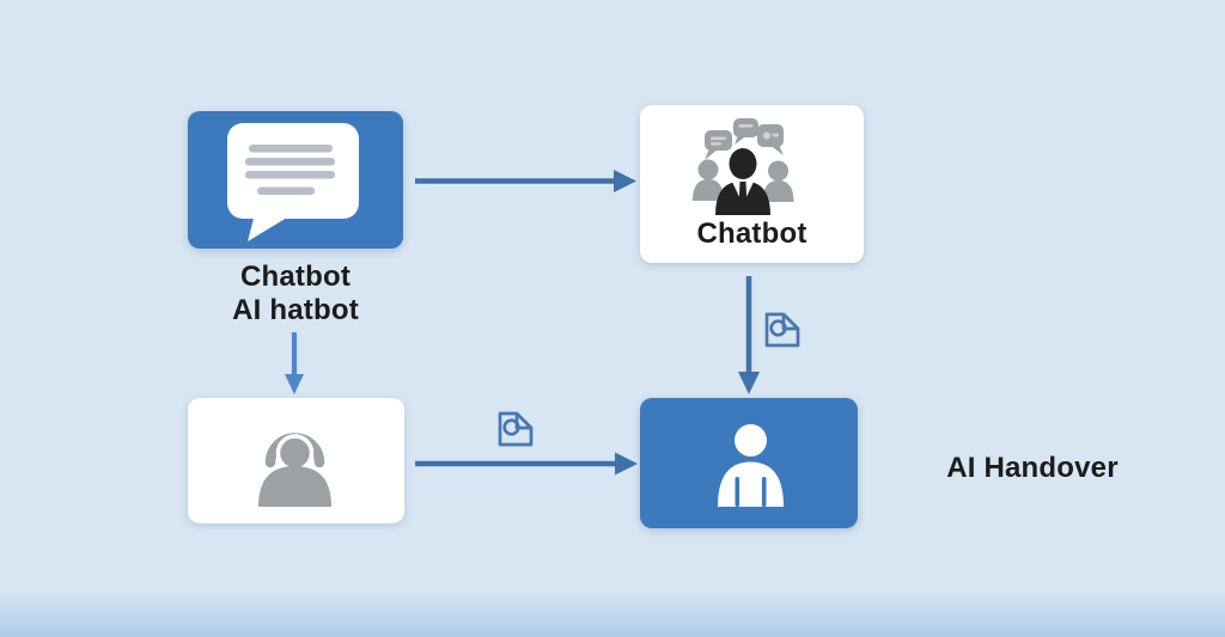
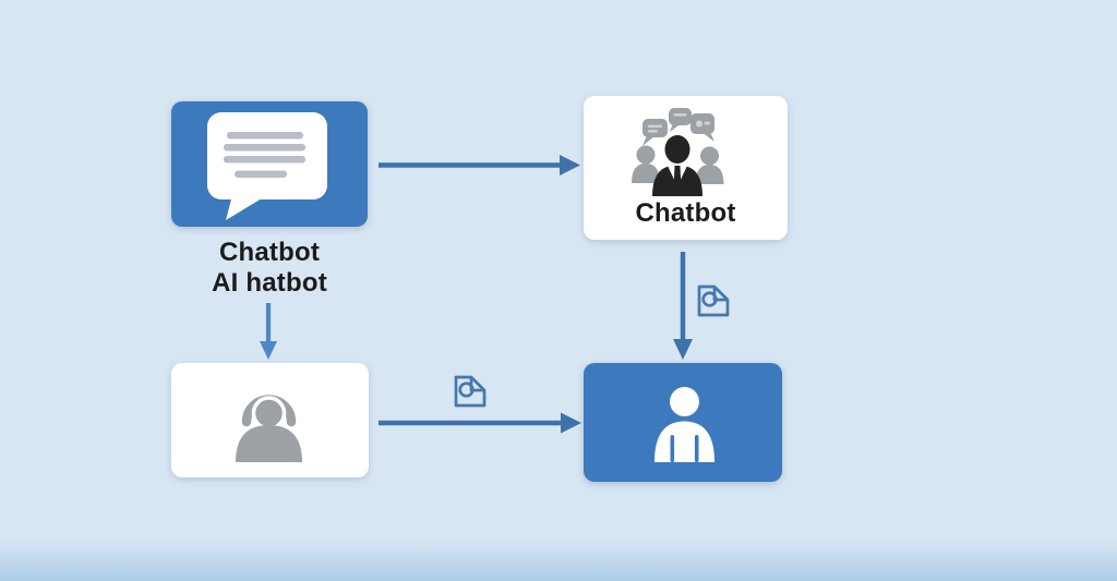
  Chatbot
  AI hatbot
  Chatbot
- AI Handover
